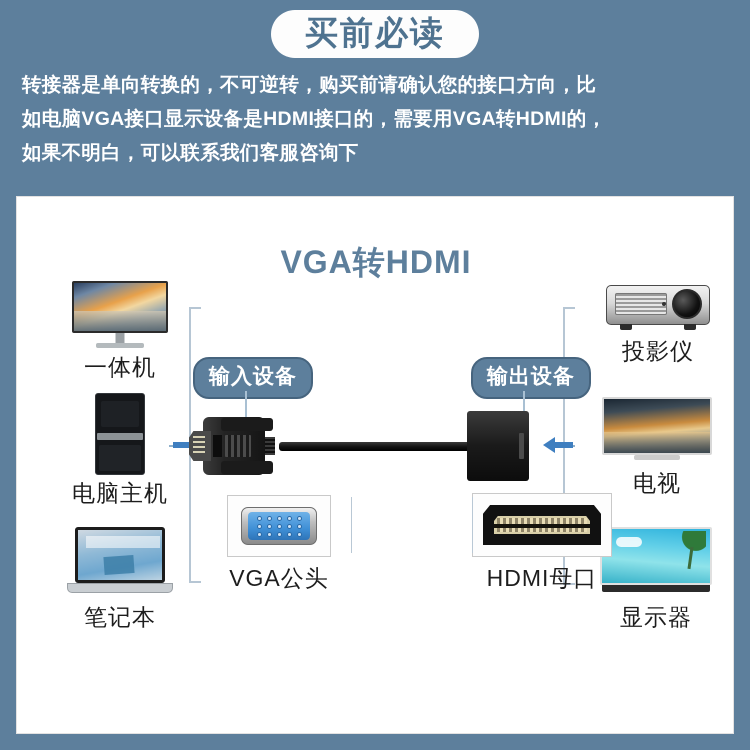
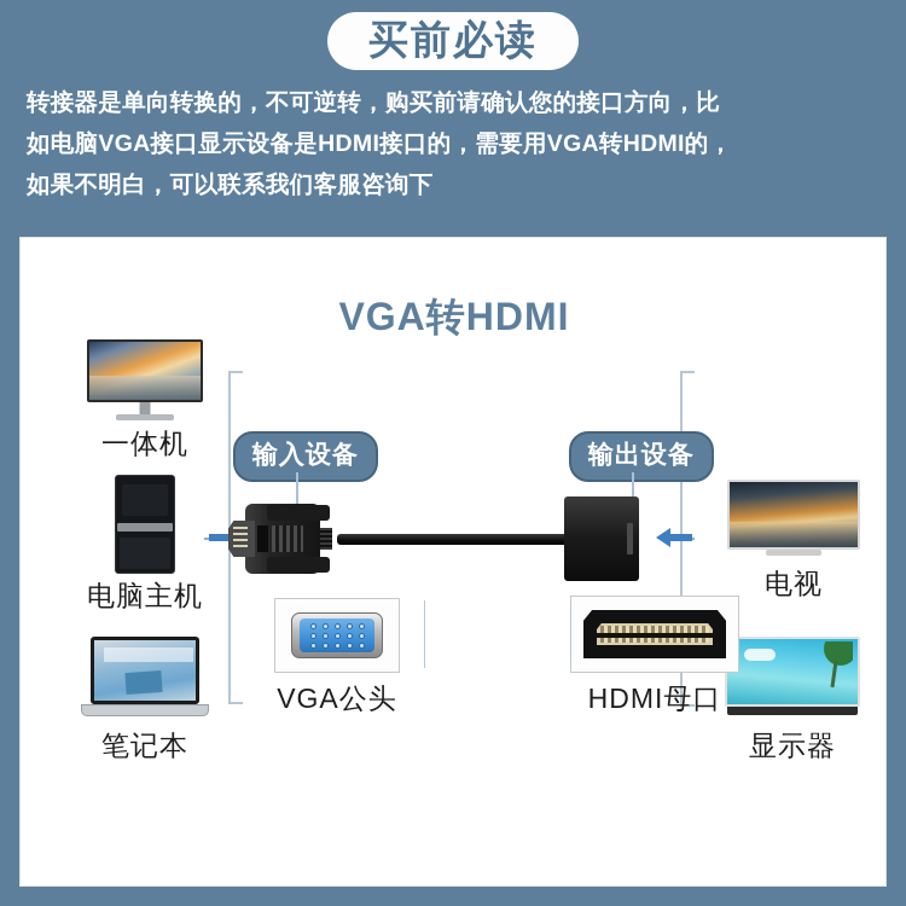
  买前必读
  转接器是单向转换的，不可逆转，购买前请确认您的接口方向，比
  如电脑VGA接口显示设备是HDMI接口的，需要用VGA转HDMI的，
  如果不明白，可以联系我们客服咨询下
  VGA转HDMI
  一体机
  电脑主机
  笔记本
- 投影仪
  电视
  显示器
  输入设备
  输出设备
  VGA公头
  HDMI母口
